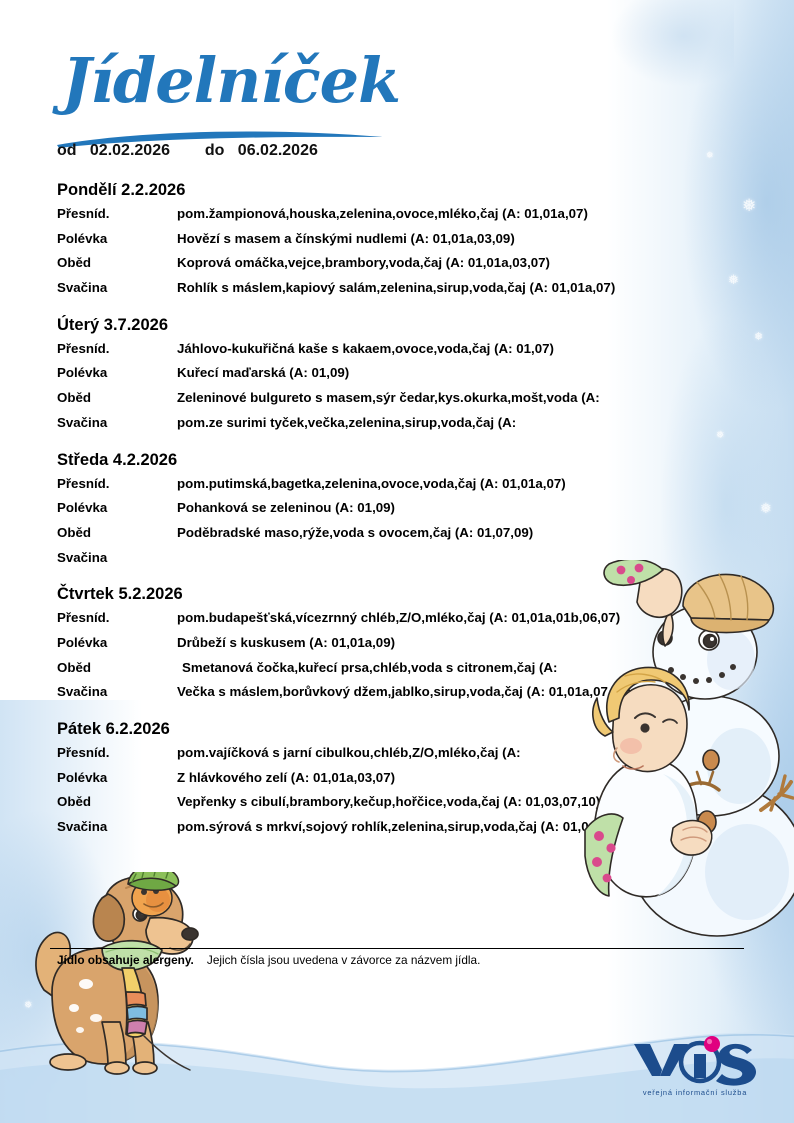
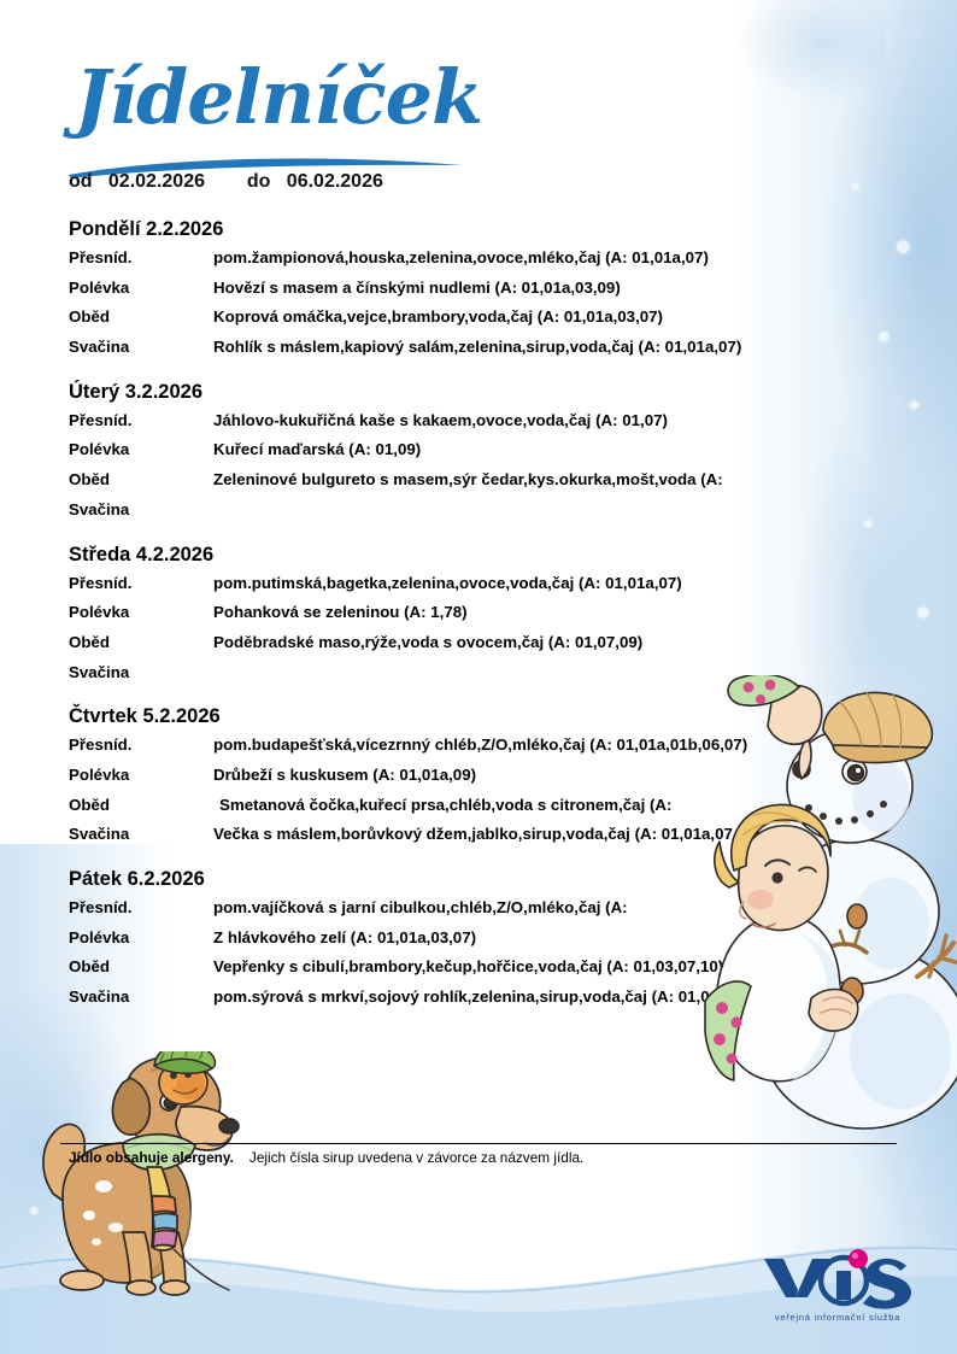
  ❅
  ❅
  ❅
  ❅
  ❅
  ❅
  ❅
  Jídelníček
  od 02.02.2026 do 06.02.2026
  Pondělí 2.2.2026
  Přesníd.
  pom.žampionová,houska,zelenina,ovoce,mléko,čaj (A: 01,01a,07)
  Polévka
  Hovězí s masem a čínskými nudlemi (A: 01,01a,03,09)
  Oběd
  Koprová omáčka,vejce,brambory,voda,čaj (A: 01,01a,03,07)
  Svačina
  Rohlík s máslem,kapiový salám,zelenina,sirup,voda,čaj (A: 01,01a,07)
- Úterý 3.7.2026
+ Úterý 3.2.2026
  Přesníd.
  Jáhlovo-kukuřičná kaše s kakaem,ovoce,voda,čaj (A: 01,07)
  Polévka
  Kuřecí maďarská (A: 01,09)
  Oběd
  Zeleninové bulgureto s masem,sýr čedar,kys.okurka,mošt,voda (A:
  Svačina
- pom.ze surimi tyček,večka,zelenina,sirup,voda,čaj (A:
  Středa 4.2.2026
  Přesníd.
  pom.putimská,bagetka,zelenina,ovoce,voda,čaj (A: 01,01a,07)
  Polévka
- Pohanková se zeleninou (A: 01,09)
+ Pohanková se zeleninou (A: 1,78)
  Oběd
  Poděbradské maso,rýže,voda s ovocem,čaj (A: 01,07,09)
  Svačina
  Čtvrtek 5.2.2026
  Přesníd.
  pom.budapešťská,vícezrnný chléb,Z/O,mléko,čaj (A: 01,01a,01b,06,07)
  Polévka
  Drůbeží s kuskusem (A: 01,01a,09)
  Oběd
  Smetanová čočka,kuřecí prsa,chléb,voda s citronem,čaj (A:
  Svačina
  Večka s máslem,borůvkový džem,jablko,sirup,voda,čaj (A: 01,01a,07
  Pátek 6.2.2026
  Přesníd.
  pom.vajíčková s jarní cibulkou,chléb,Z/O,mléko,čaj (A:
  Polévka
  Z hlávkového zelí (A: 01,01a,03,07)
  Oběd
  Vepřenky s cibulí,brambory,kečup,hořčice,voda,čaj (A: 01,03,07,10)
  Svačina
  pom.sýrová s mrkví,sojový rohlík,zelenina,sirup,voda,čaj (A: 01,0
- Jídlo obsahuje alergeny. Jejich čísla jsou uvedena v závorce za názvem jídla.
+ Jídlo obsahuje alergeny. Jejich čísla sirup uvedena v závorce za názvem jídla.
  veřejná informační služba
